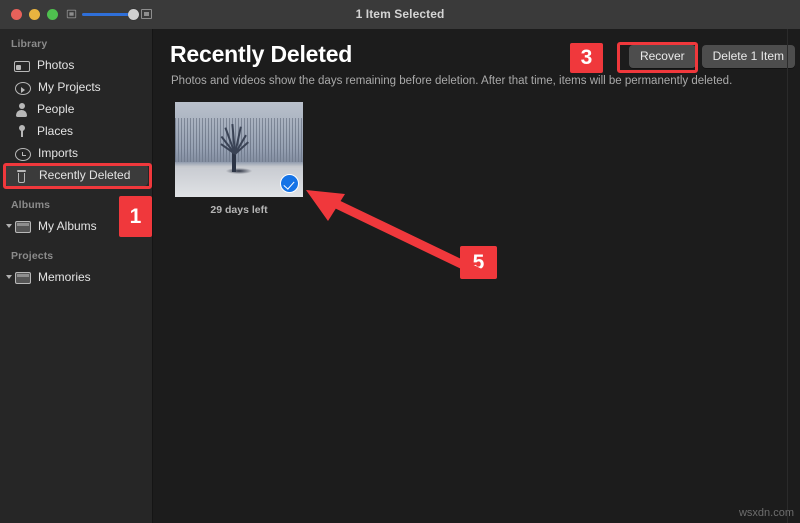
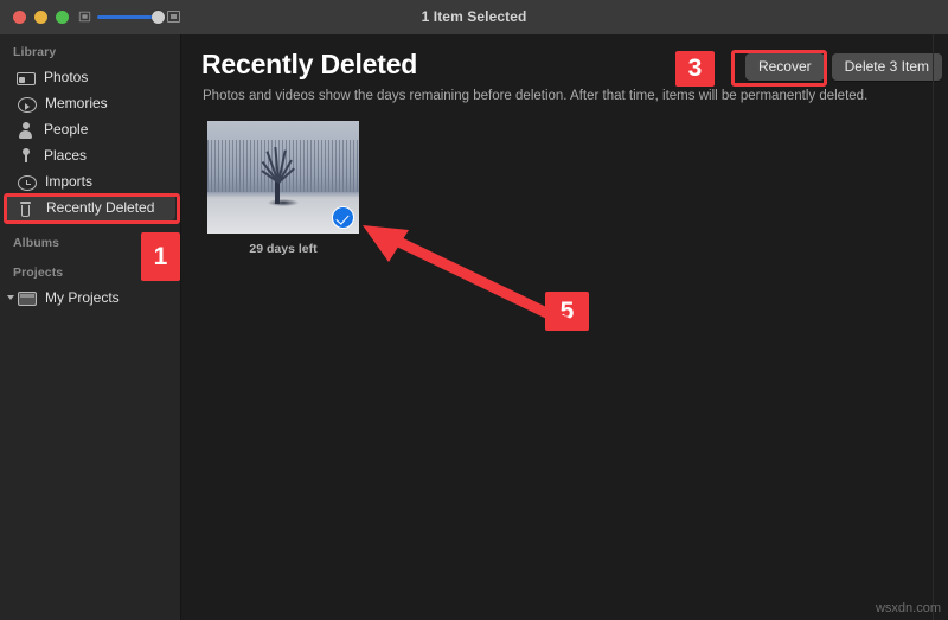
  1 Item Selected
  Library
  Photos
- My Projects
+ Memories
  People
  Places
  Imports
  Recently Deleted
  Albums
- My Albums
  Projects
- Memories
+ My Projects
  Recently Deleted
  Photos and videos show the days remaining before deletion. After that time, items will be permanently deleted.
  Recover
- Delete 1 Item
+ Delete 3 Item
  29 days left
  1
  5
  3
  wsxdn.com
